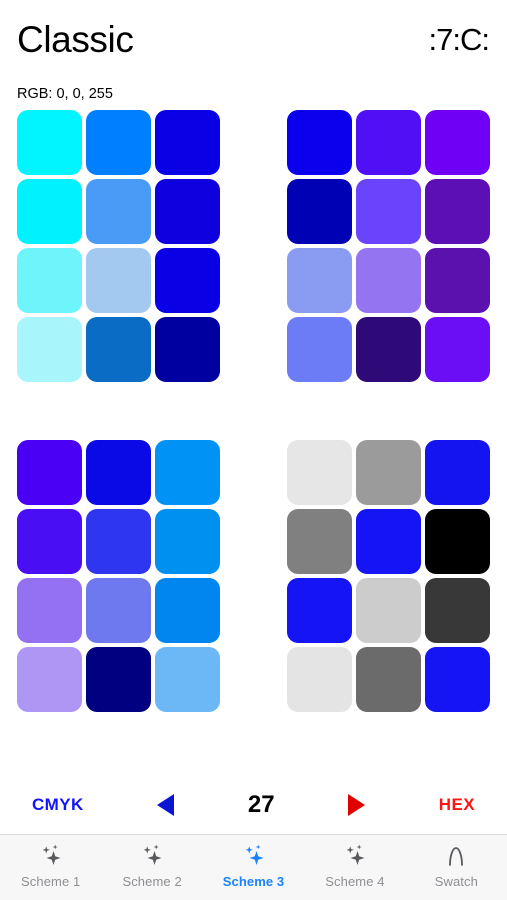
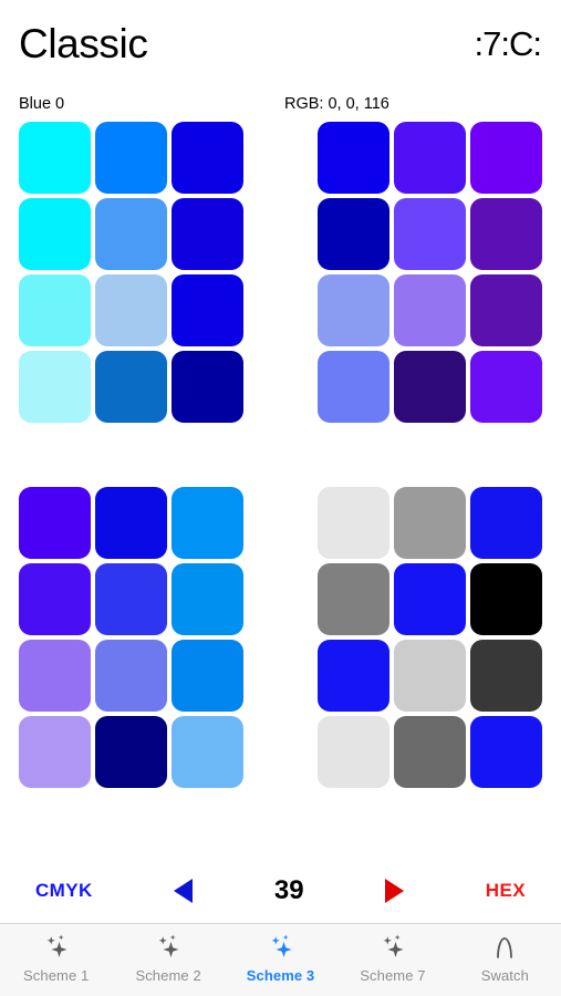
  Classic
  :7:C:
+ Blue 0
- RGB: 0, 0, 255
+ RGB: 0, 0, 116
  CMYK
- 27
+ 39
  HEX
  Scheme 1
  Scheme 2
  Scheme 3
- Scheme 4
+ Scheme 7
  Swatch
